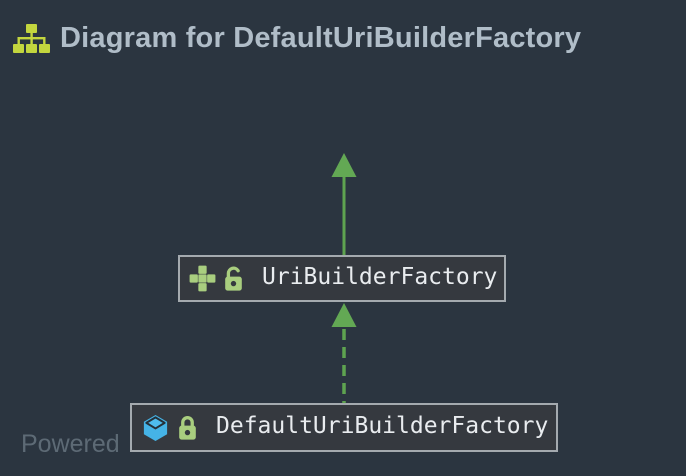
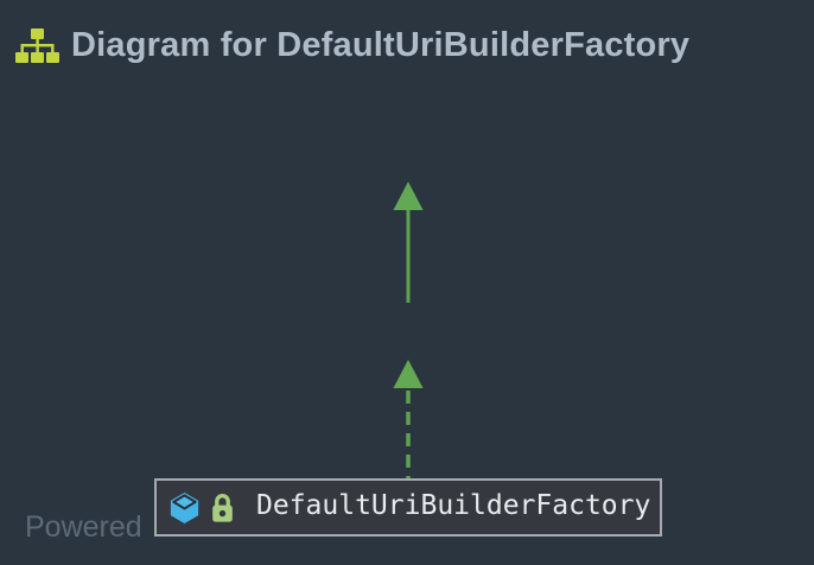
  Diagram for DefaultUriBuilderFactory
  Powered
- UriBuilderFactory
  DefaultUriBuilderFactory
